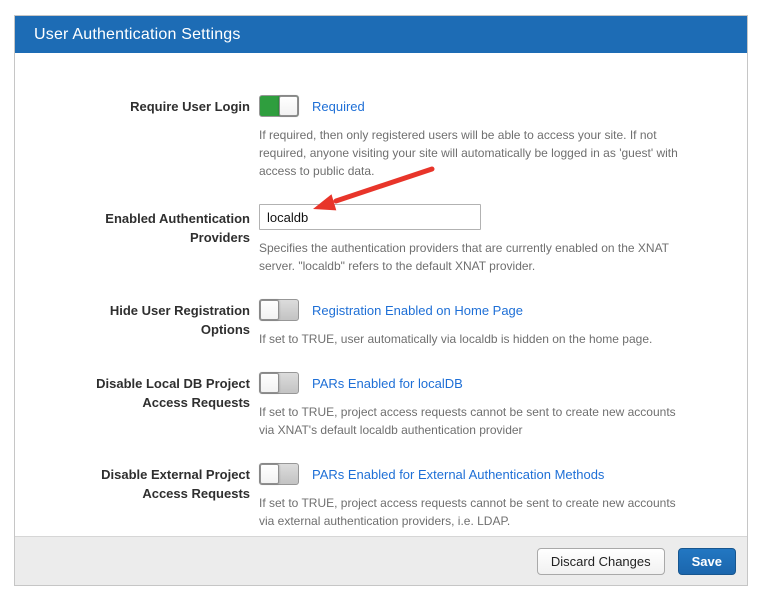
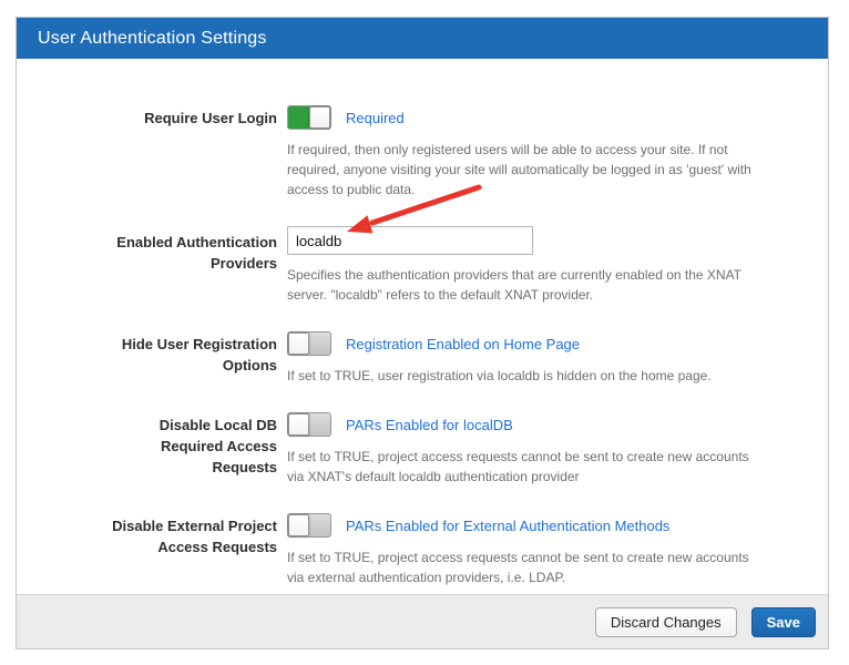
  User Authentication Settings
  Require User Login
  Required
  If required, then only registered users will be able to access your site. If not required, anyone visiting your site will automatically be logged in as 'guest' with access to public data.
  Enabled Authentication Providers
  localdb
  Specifies the authentication providers that are currently enabled on the XNAT server. "localdb" refers to the default XNAT provider.
  Hide User Registration Options
  Registration Enabled on Home Page
- If set to TRUE, user automatically via localdb is hidden on the home page.
+ If set to TRUE, user registration via localdb is hidden on the home page.
- Disable Local DB Project Access Requests
+ Disable Local DB Required Access Requests
  PARs Enabled for localDB
  If set to TRUE, project access requests cannot be sent to create new accounts via XNAT's default localdb authentication provider
  Disable External Project Access Requests
  PARs Enabled for External Authentication Methods
  If set to TRUE, project access requests cannot be sent to create new accounts via external authentication providers, i.e. LDAP.
  Discard Changes
  Save
